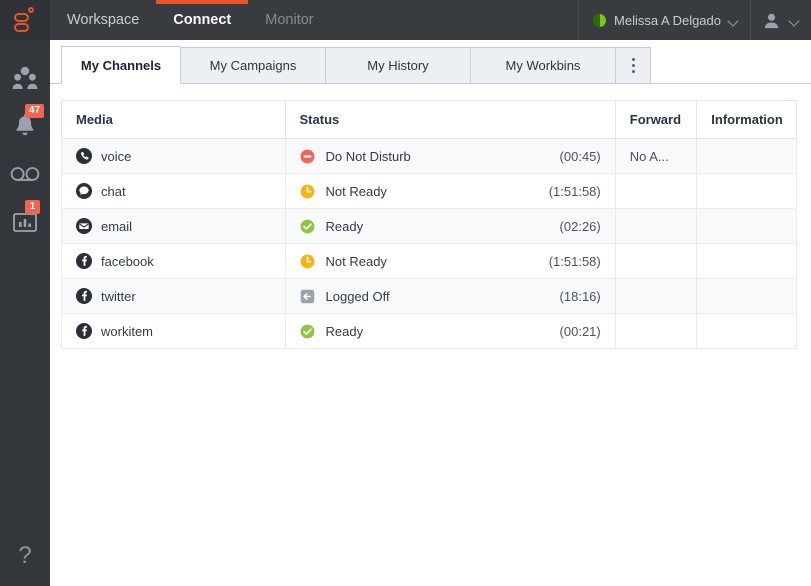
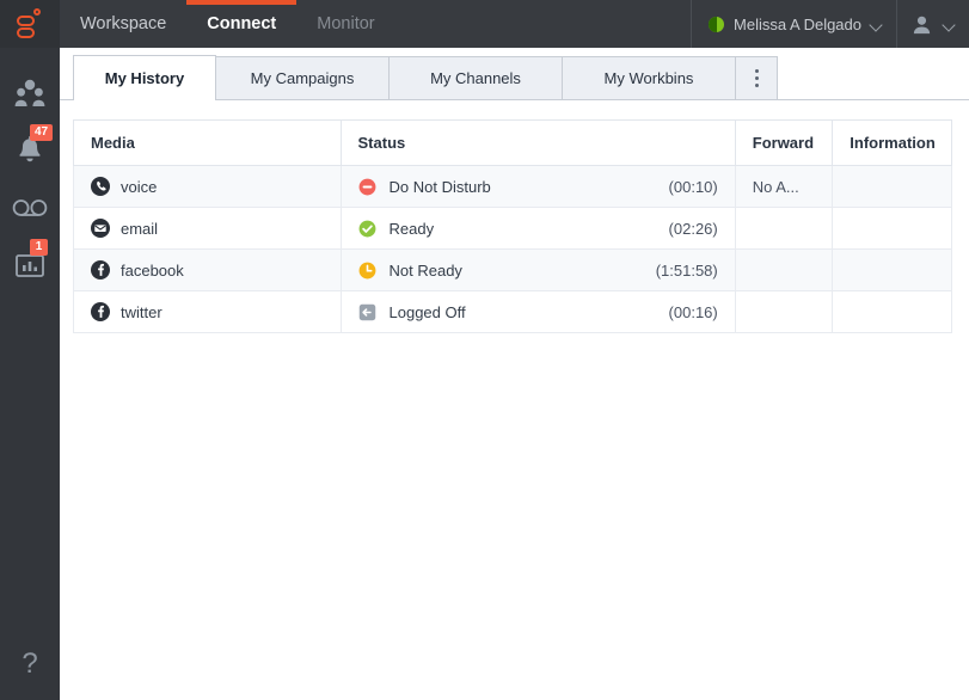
  Workspace
  Connect
  Monitor
  Melissa A Delgado
  47
  1
  ?
- My Channels
+ My History
  My Campaigns
- My History
+ My Channels
  My Workbins
  Media	Status	Forward	Information
- voice	Do Not Disturb (00:45)	No A...
+ voice	Do Not Disturb (00:10)	No A...
- chat	Not Ready (1:51:58)
  email	Ready (02:26)
  facebook	Not Ready (1:51:58)
- twitter	Logged Off (18:16)
+ twitter	Logged Off (00:16)
- workitem	Ready (00:21)
